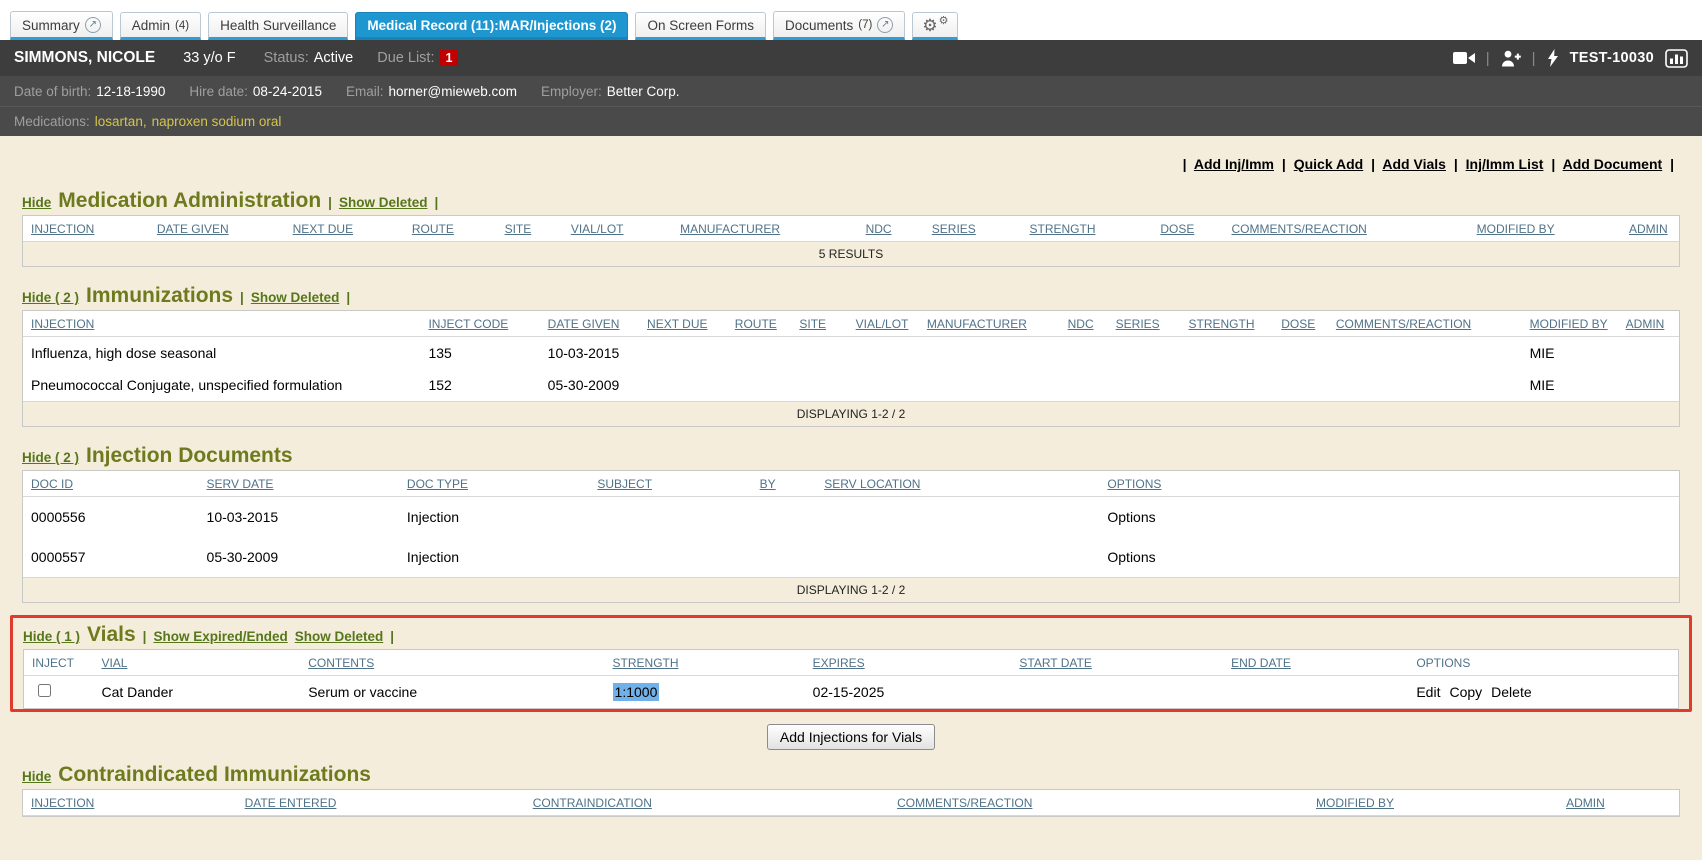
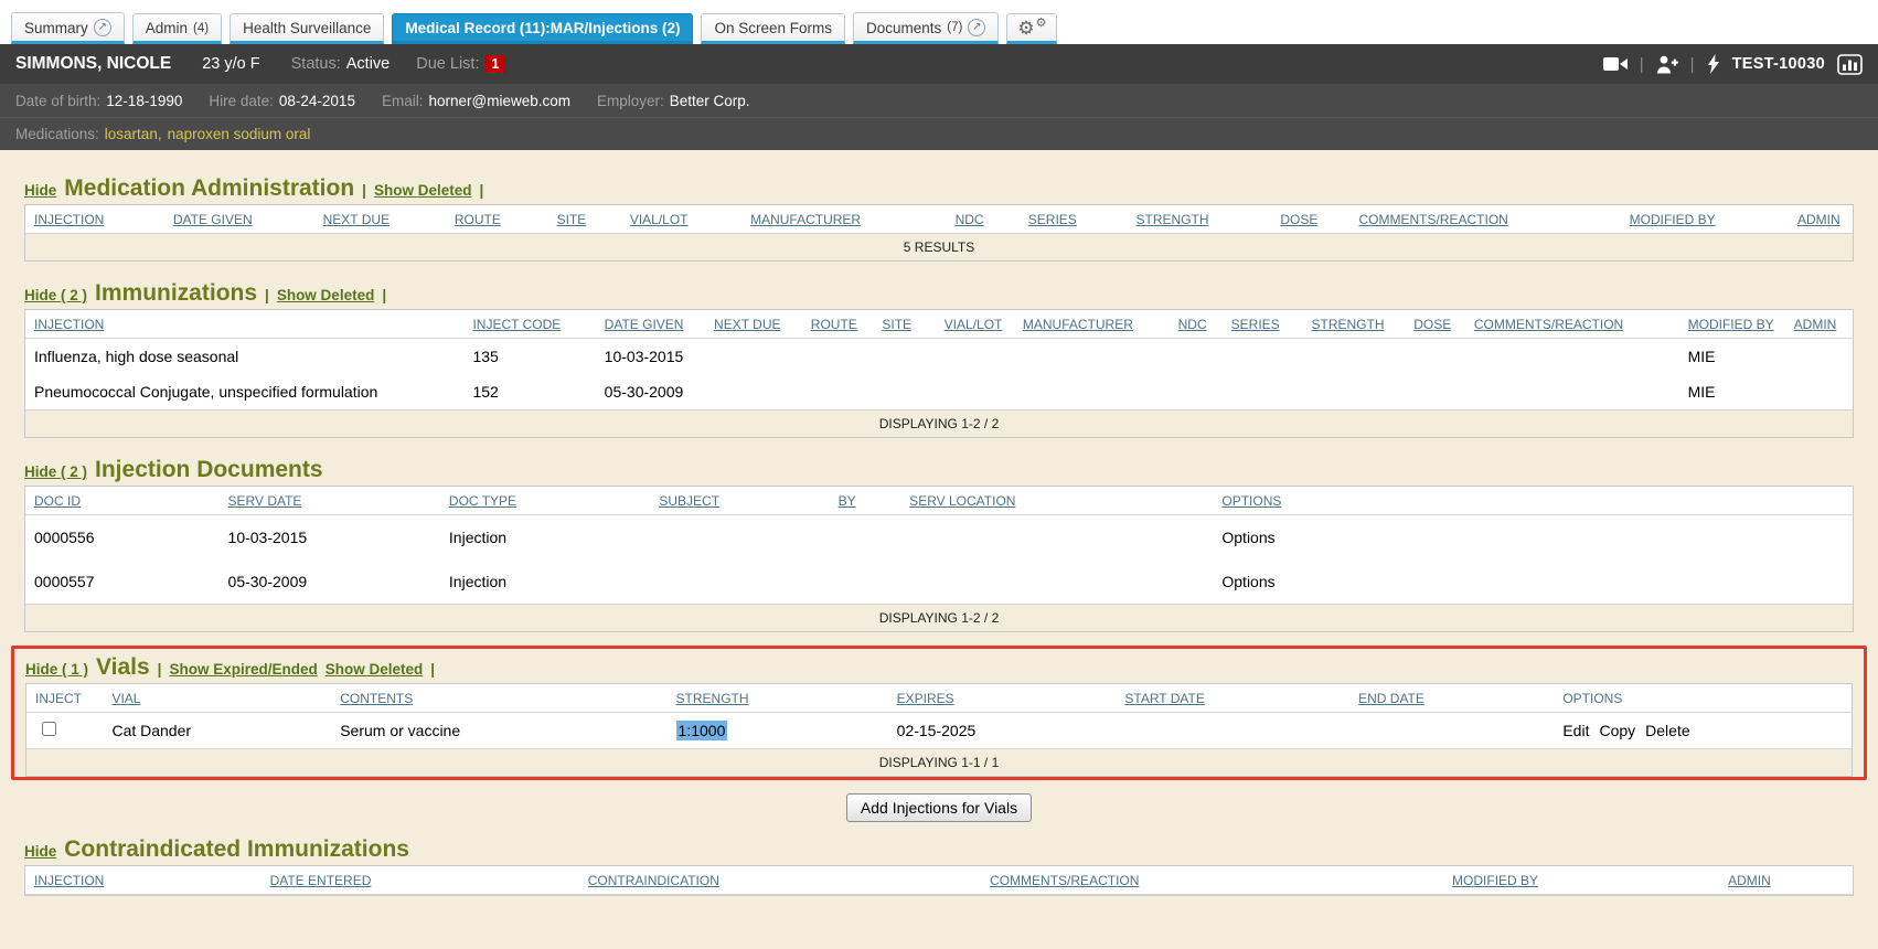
  Summary
  ↗
  Admin
  (4)
  Health Surveillance
  Medical Record (11):MAR/Injections (2)
  On Screen Forms
  Documents
  (7)
  ↗
  ⚙
  ⚙
  SIMMONS, NICOLE
- 33 y/o F
+ 23 y/o F
  Status:
  Active
  Due List:
  1
  |
  |
  TEST-10030
  Date of birth:
  12-18-1990
  Hire date:
  08-24-2015
  Email:
  horner@mieweb.com
  Employer:
  Better Corp.
  Medications:
  losartan
  ,
  naproxen sodium oral
- | Add Inj/Imm | Quick Add | Add Vials | Inj/Imm List | Add Document |
  Hide
  Medication Administration
  |
  Show Deleted
  |
  INJECTION	DATE GIVEN	NEXT DUE	ROUTE	SITE	VIAL/LOT	MANUFACTURER	NDC	SERIES	STRENGTH	DOSE	COMMENTS/REACTION	MODIFIED BY	ADMIN
  5 RESULTS
  Hide ( 2 )
  Immunizations
  |
  Show Deleted
  |
  INJECTION	INJECT CODE	DATE GIVEN	NEXT DUE	ROUTE	SITE	VIAL/LOT	MANUFACTURER	NDC	SERIES	STRENGTH	DOSE	COMMENTS/REACTION	MODIFIED BY	ADMIN
  Influenza, high dose seasonal	135	10-03-2015											MIE
  Pneumococcal Conjugate, unspecified formulation	152	05-30-2009											MIE
  DISPLAYING 1-2 / 2
  Hide ( 2 )
  Injection Documents
  DOC ID	SERV DATE	DOC TYPE	SUBJECT	BY	SERV LOCATION	OPTIONS
  0000556	10-03-2015	Injection				Options
  0000557	05-30-2009	Injection				Options
  DISPLAYING 1-2 / 2
  Hide ( 1 )
  Vials
  |
  Show Expired/Ended
  Show Deleted
  |
  INJECT	VIAL	CONTENTS	STRENGTH	EXPIRES	START DATE	END DATE	OPTIONS
  	Cat Dander	Serum or vaccine	1:1000	02-15-2025			Edit Copy Delete
+ DISPLAYING 1-1 / 1
  Add Injections for Vials
  Hide
  Contraindicated Immunizations
  INJECTION	DATE ENTERED	CONTRAINDICATION	COMMENTS/REACTION	MODIFIED BY	ADMIN
